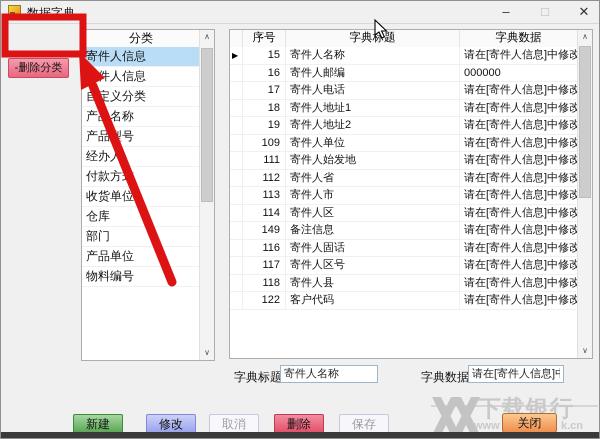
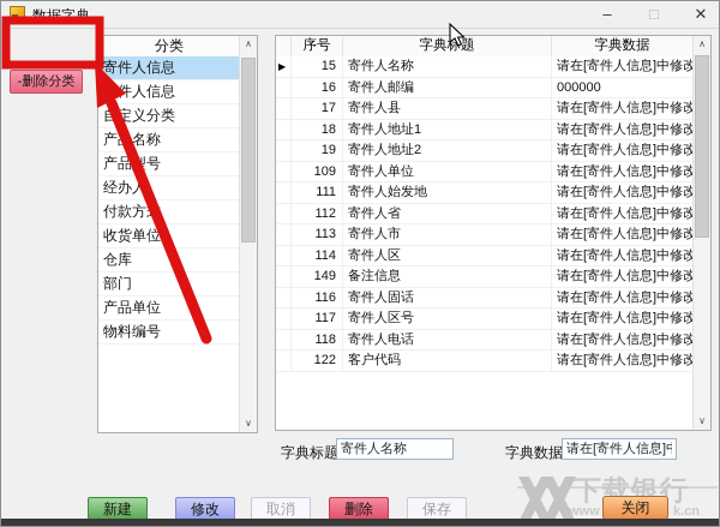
  数据字典
  –
  □
  ✕
  -删除分类
  分类
  寄件人信息
  件人信息
  自定义分类
  产名称
  产品号
  经办人
  付款方
  收货单位
  仓库
  部门
  产品单位
  物料编号
  ∧
  ∨
  序号
  字典标题
  字典数据
  15
  寄件人名称
  请在[寄件人信息]中修改
  16
  寄件人邮编
  000000
  17
- 寄件人电话
+ 寄件人县
  请在[寄件人信息]中修改
  18
  寄件人地址1
  请在[寄件人信息]中修改
  19
  寄件人地址2
  请在[寄件人信息]中修改
  109
  寄件人单位
  请在[寄件人信息]中修改
  111
  寄件人始发地
  请在[寄件人信息]中修改
  112
  寄件人省
  请在[寄件人信息]中修改
  113
  寄件人市
  请在[寄件人信息]中修改
  114
  寄件人区
  请在[寄件人信息]中修改
  149
  备注信息
  请在[寄件人信息]中修改
  116
  寄件人固话
  请在[寄件人信息]中修改
  117
  寄件人区号
  请在[寄件人信息]中修改
  118
- 寄件人县
+ 寄件人电话
  请在[寄件人信息]中修改
  122
  客户代码
  请在[寄件人信息]中修改
  ∧
  ∨
  字典标题
  寄件人名称
  字典数据
  请在[寄件人信息]
  新建
  修改
  取消
  删除
  保存
  关闭
  下载银行
  www
  k.cn
